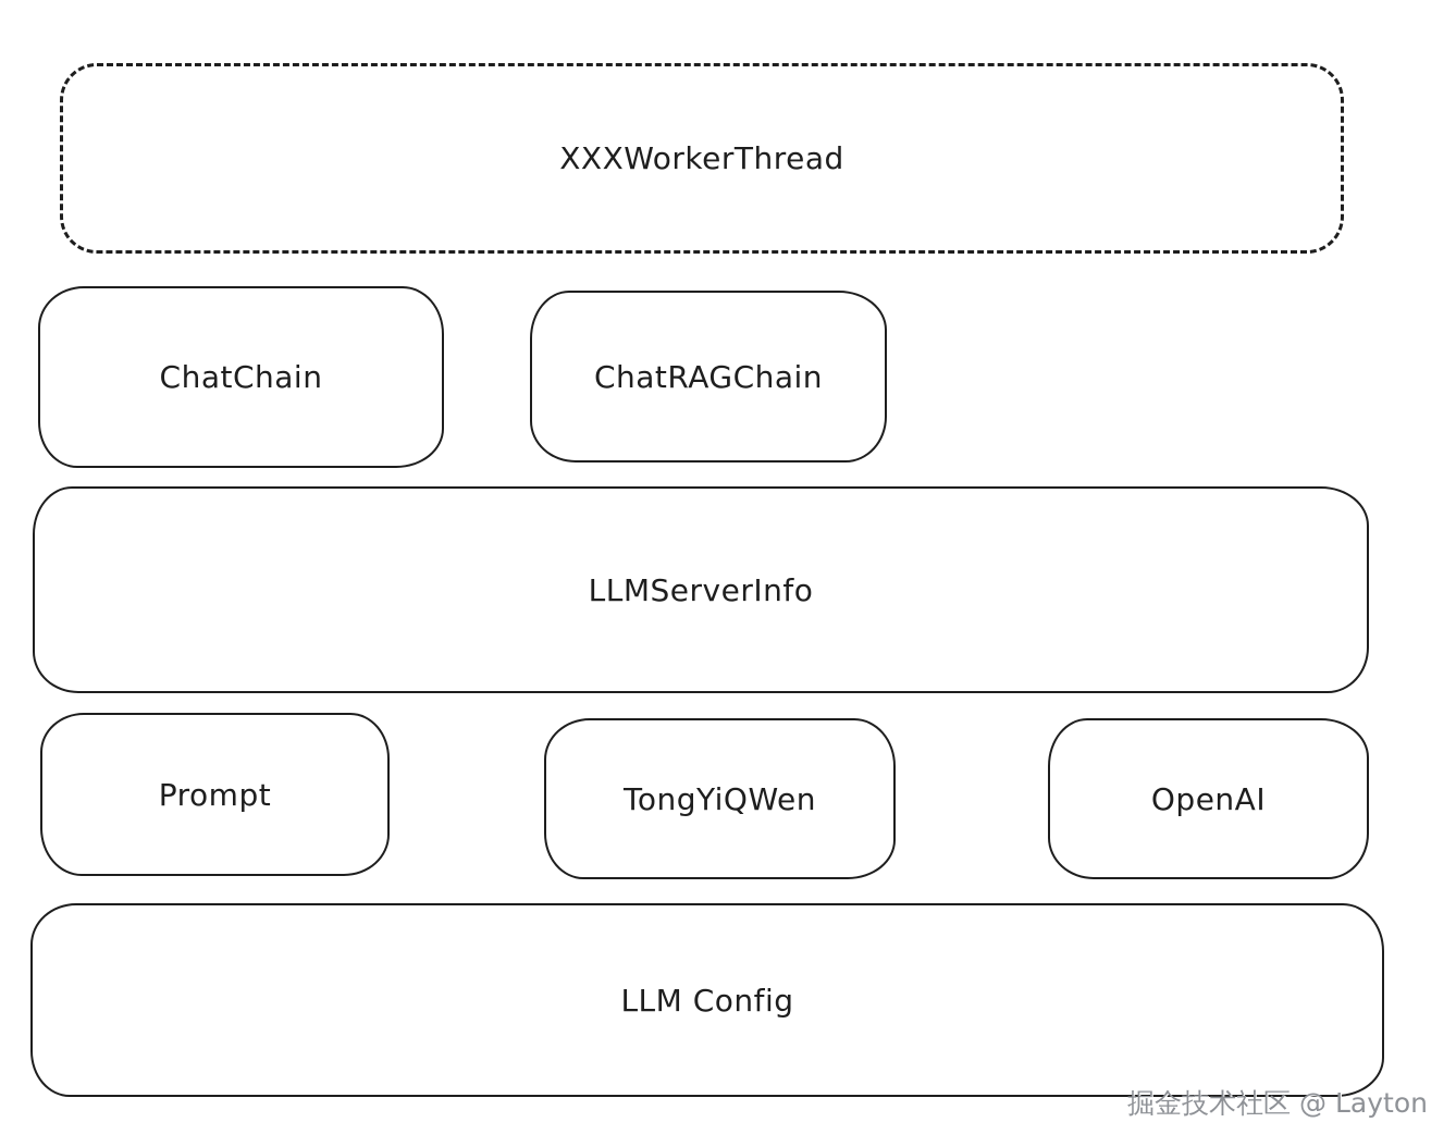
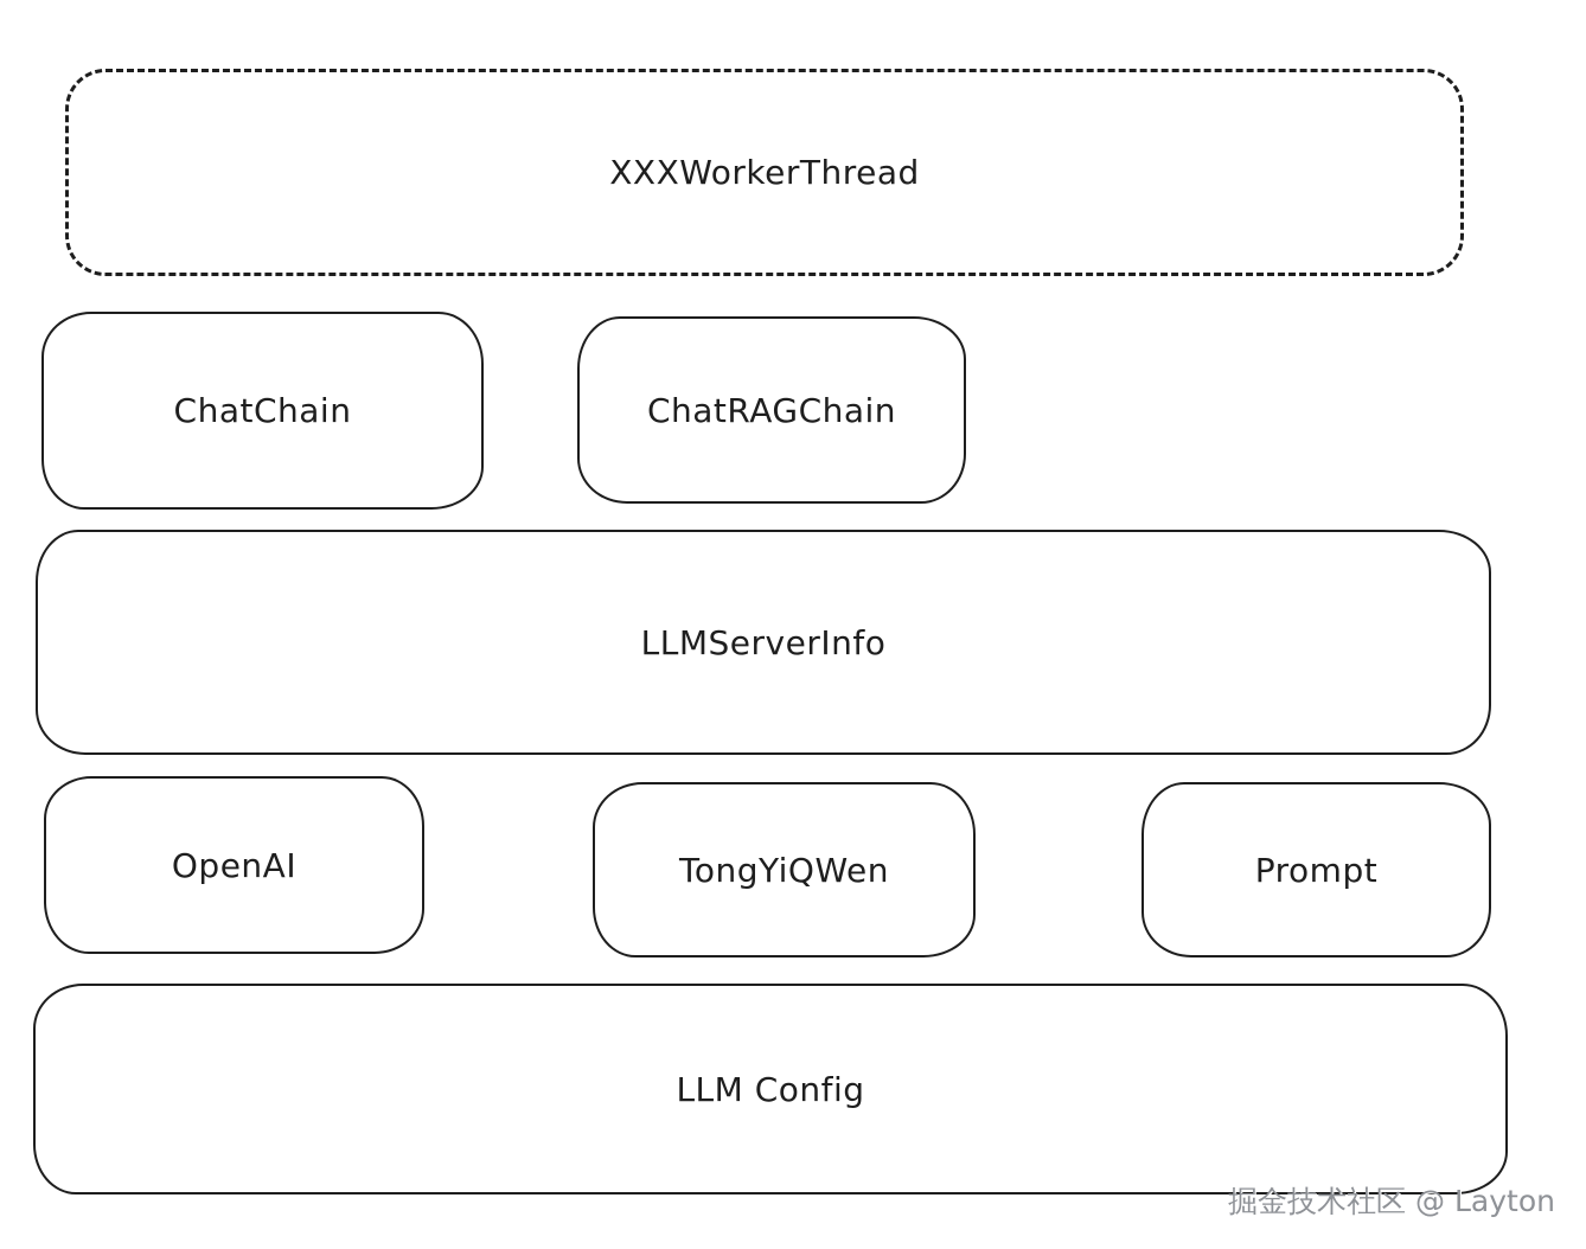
  XXXWorkerThread
  ChatChain
  ChatRAGChain
  LLMServerInfo
- Prompt
+ OpenAI
  TongYiQWen
- OpenAI
+ Prompt
  LLM Config
  掘金技术社区 @ Layton
